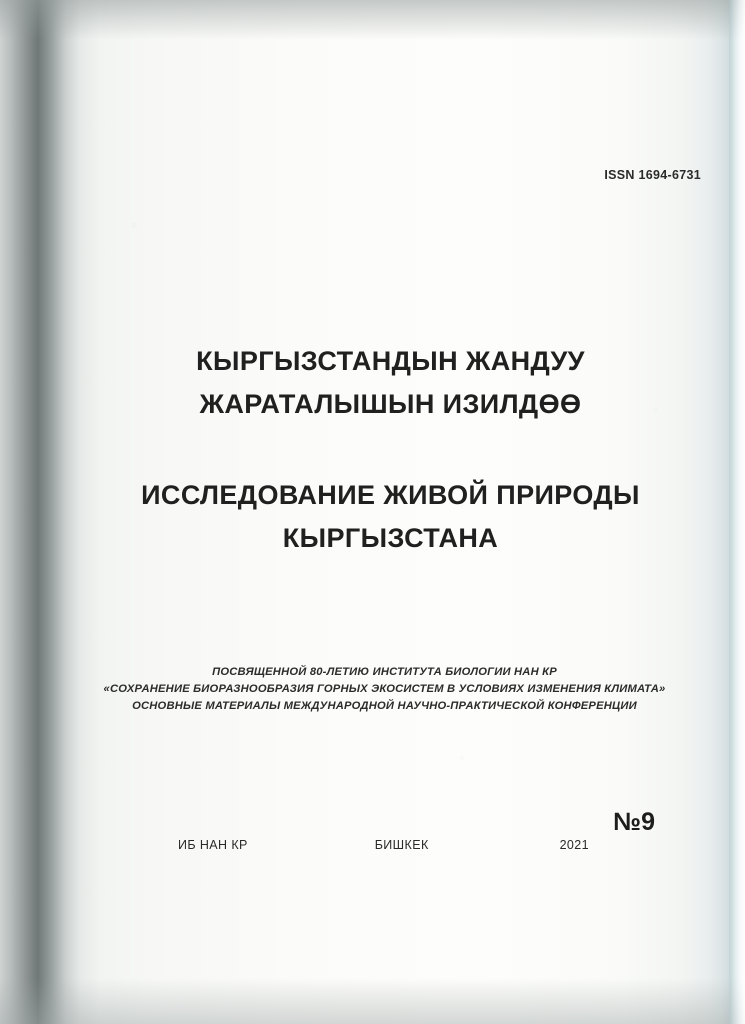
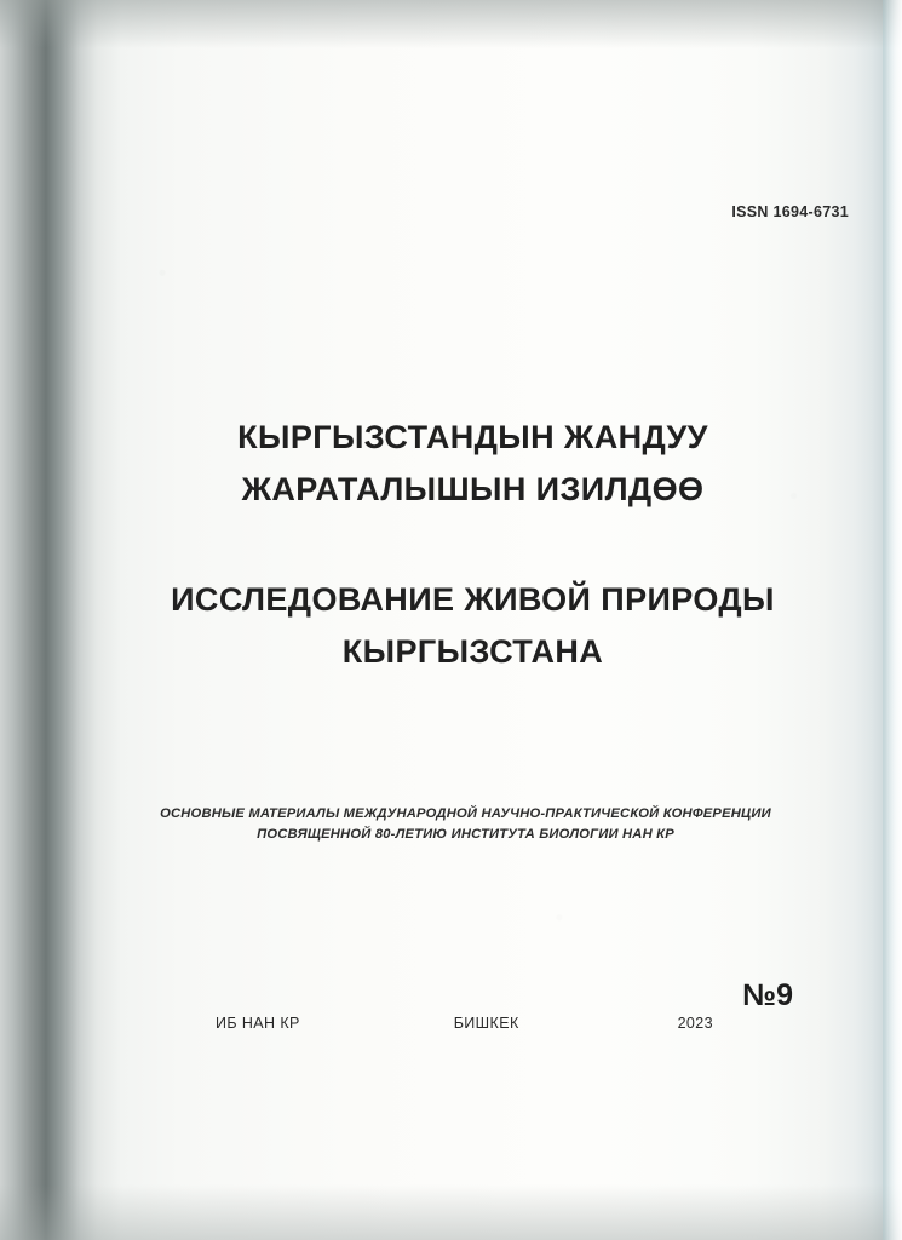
  ISSN 1694-6731
  КЫРГЫЗСТАНДЫН ЖАНДУУ
  ЖАРАТАЛЫШЫН ИЗИЛДӨӨ
  ИССЛЕДОВАНИЕ ЖИВОЙ ПРИРОДЫ
  КЫРГЫЗСТАНА
- ПОСВЯЩЕННОЙ 80-ЛЕТИЮ ИНСТИТУТА БИОЛОГИИ НАН КР
+ ОСНОВНЫЕ МАТЕРИАЛЫ МЕЖДУНАРОДНОЙ НАУЧНО-ПРАКТИЧЕСКОЙ КОНФЕРЕНЦИИ
- «СОХРАНЕНИЕ БИОРАЗНООБРАЗИЯ ГОРНЫХ ЭКОСИСТЕМ В УСЛОВИЯХ ИЗМЕНЕНИЯ КЛИМАТА»
- ОСНОВНЫЕ МАТЕРИАЛЫ МЕЖДУНАРОДНОЙ НАУЧНО-ПРАКТИЧЕСКОЙ КОНФЕРЕНЦИИ
+ ПОСВЯЩЕННОЙ 80-ЛЕТИЮ ИНСТИТУТА БИОЛОГИИ НАН КР
  №9
  ИБ НАН КР
  БИШКЕК
- 2021
+ 2023
